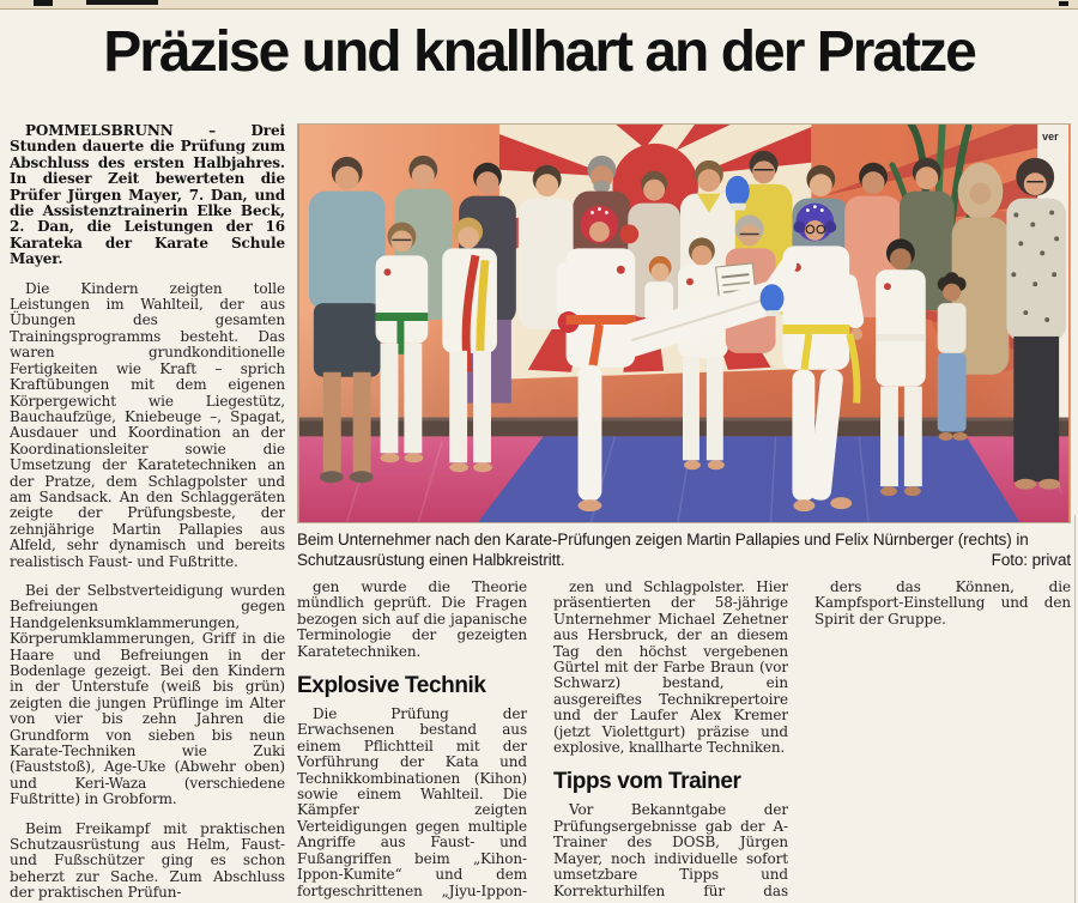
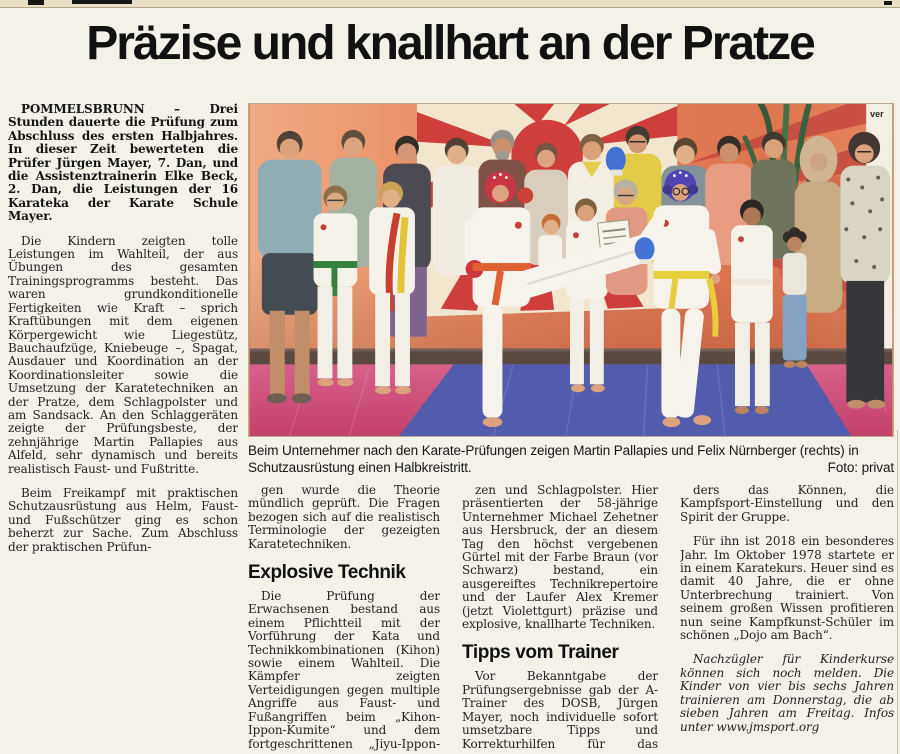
  Präzise und knallhart an der Pratze
  POMMELSBRUNN – Drei Stunden dauerte die Prüfung zum Abschluss des ersten Halbjahres. In dieser Zeit bewerteten die Prüfer Jürgen Mayer, 7. Dan, und die Assistenztrainerin Elke Beck, 2. Dan, die Leistungen der 16 Karateka der Karate Schule Mayer.
  Die Kindern zeigten tolle Leistungen im Wahlteil, der aus Übungen des gesamten Trainingsprogramms besteht. Das waren grundkonditionelle Fertigkeiten wie Kraft – sprich Kraftübungen mit dem eigenen Körpergewicht wie Liegestütz, Bauchaufzüge, Kniebeuge –, Spagat, Ausdauer und Koordination an der Koordinationsleiter sowie die Umsetzung der Karatetechniken an der Pratze, dem Schlagpolster und am Sandsack. An den Schlaggeräten zeigte der Prüfungsbeste, der zehnjährige Martin Pallapies aus Alfeld, sehr dynamisch und bereits realistisch Faust- und Fußtritte.
- Bei der Selbstverteidigung wurden Befreiungen gegen Handgelenksumklammerungen, Körperumklammerungen, Griff in die Haare und Befreiungen in der Bodenlage gezeigt. Bei den Kindern in der Unterstufe (weiß bis grün) zeigten die jungen Prüflinge im Alter von vier bis zehn Jahren die Grundform von sieben bis neun Karate-Techniken wie Zuki (Fauststoß), Age-Uke (Abwehr oben) und Keri-Waza (verschiedene Fußtritte) in Grobform.
  Beim Freikampf mit praktischen Schutzausrüstung aus Helm, Faust- und Fußschützer ging es schon beherzt zur Sache. Zum Abschluss der praktischen Prüfun-
  ver
  Beim Unternehmer nach den Karate-Prüfungen zeigen Martin Pallapies und Felix Nürnberger (rechts) in Schutzausrüstung einen Halbkreistritt.
  Foto: privat
- gen wurde die Theorie mündlich geprüft. Die Fragen bezogen sich auf die japanische Terminologie der gezeigten Karatetechniken.
+ gen wurde die Theorie mündlich geprüft. Die Fragen bezogen sich auf die realistisch Terminologie der gezeigten Karatetechniken.
  Explosive Technik
  Die Prüfung der Erwachsenen bestand aus einem Pflichtteil mit der Vorführung der Kata und Technikkombinationen (Kihon) sowie einem Wahlteil. Die Kämpfer zeigten Verteidigungen gegen multiple Angriffe aus Faust- und Fußangriffen beim „Kihon-Ippon-Kumite“ und dem fortgeschrittenen „Jiyu-Ippon-
  zen und Schlagpolster. Hier präsentierten der 58-jährige Unternehmer Michael Zehetner aus Hersbruck, der an diesem Tag den höchst vergebenen Gürtel mit der Farbe Braun (vor Schwarz) bestand, ein ausgereiftes Technikrepertoire und der Laufer Alex Kremer (jetzt Violettgurt) präzise und explosive, knallharte Techniken.
  Tipps vom Trainer
  Vor Bekanntgabe der Prüfungsergebnisse gab der A-Trainer des DOSB, Jürgen Mayer, noch individuelle sofort umsetzbare Tipps und Korrekturhilfen für das
  ders das Können, die Kampfsport-Einstellung und den Spirit der Gruppe.
+ Für ihn ist 2018 ein besonderes Jahr. Im Oktober 1978 startete er in einem Karatekurs. Heuer sind es damit 40 Jahre, die er ohne Unterbrechung trainiert. Von seinem großen Wissen profitieren nun seine Kampfkunst-Schüler im schönen „Dojo am Bach“.
+ Nachzügler für Kinderkurse können sich noch melden. Die Kinder von vier bis sechs Jahren trainieren am Donnerstag, die ab sieben Jahren am Freitag. Infos unter www.jmsport.org
